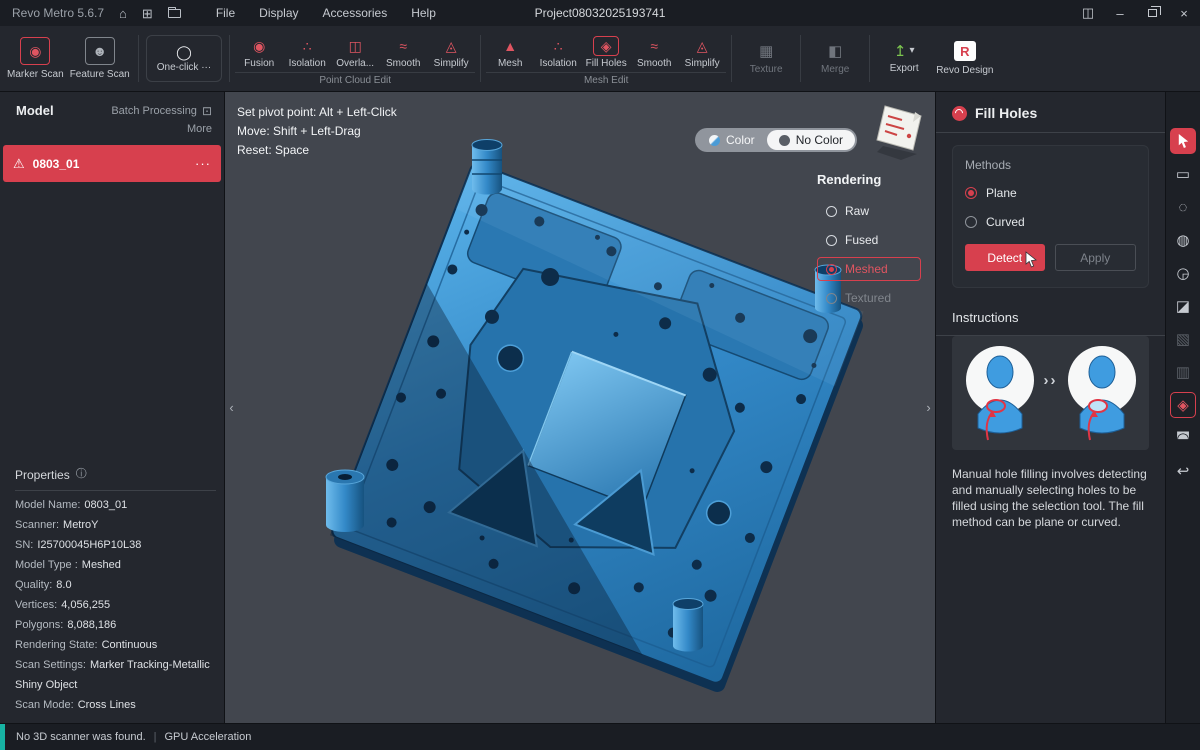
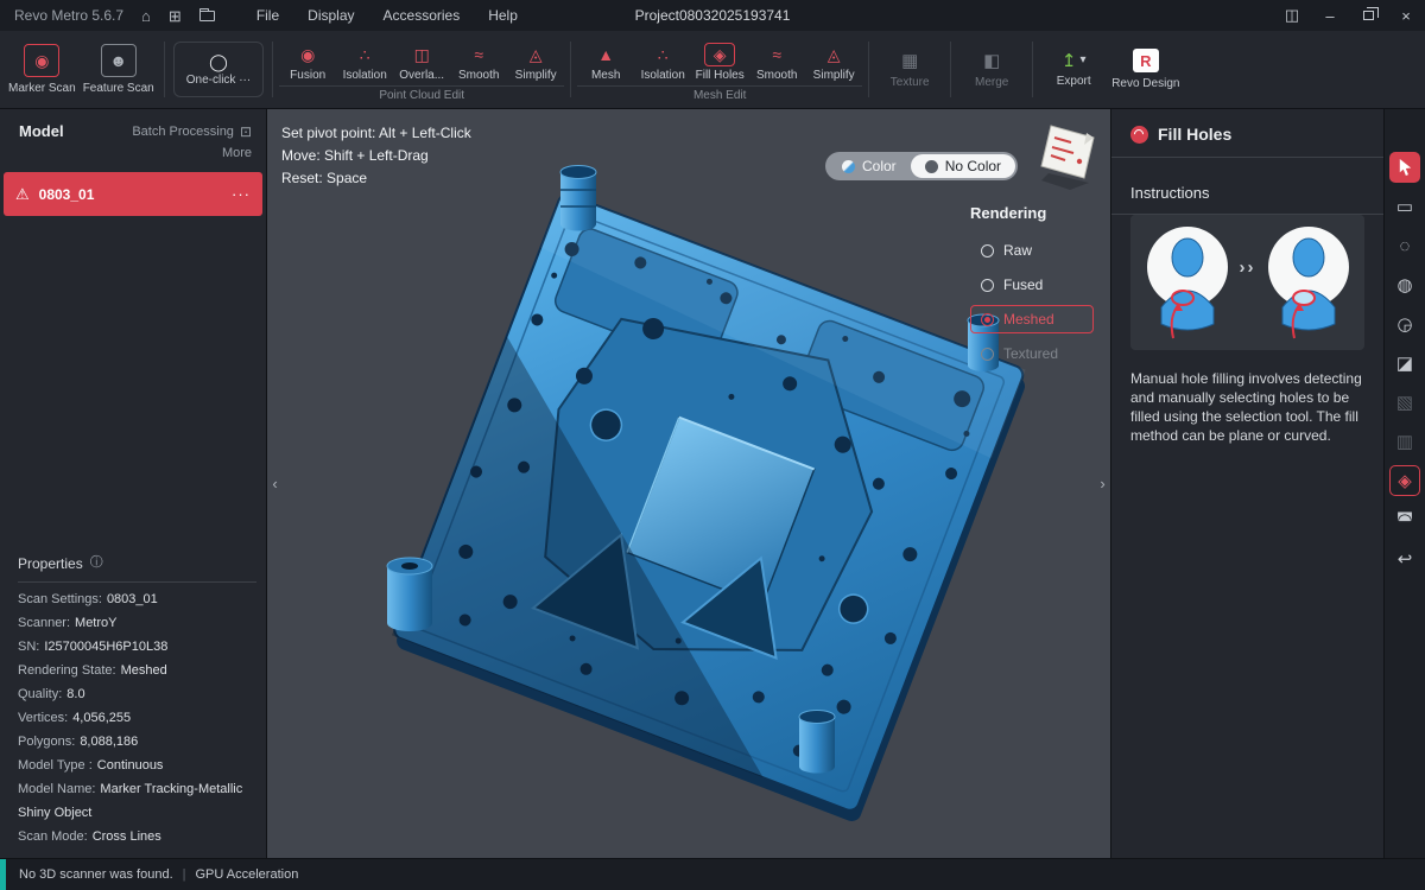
  Revo Metro 5.6.7
  ⌂
  ⊞
  File
  Display
  Accessories
  Help
  Project08032025193741
  ◫
  –
  ×
  ◉
  Marker Scan
  ☻
  Feature Scan
  ◯
  One-click ···
  ◉
  Fusion
  ∴
  Isolation
  ◫
  Overla...
  ≈
  Smooth
  ◬
  Simplify
  Point Cloud Edit
  ▲
  Mesh
  ∴
  Isolation
  ◈
  Fill Holes
  ≈
  Smooth
  ◬
  Simplify
  Mesh Edit
  ▦
  Texture
  ◧
  Merge
  ↥
  ▾
  Export
  R
  Revo Design
  Model
  Batch Processing
  ⊡
  More
  ⚠
  0803_01
  ···
  Properties
  ⓘ
- Model Name: 0803_01
+ Scan Settings: 0803_01
  Scanner: MetroY
  SN: I25700045H6P10L38
- Model Type : Meshed
+ Rendering State: Meshed
  Quality: 8.0
  Vertices: 4,056,255
  Polygons: 8,088,186
- Rendering State: Continuous
+ Model Type : Continuous
- Scan Settings: Marker Tracking-Metallic Shiny Object
+ Model Name: Marker Tracking-Metallic Shiny Object
  Scan Mode: Cross Lines
  Set pivot point: Alt + Left-Click
  Move: Shift + Left-Drag
  Reset: Space
  Color
  No Color
  Rendering
  Raw
  Fused
  Meshed
  Textured
  ‹
  ›
  Fill Holes
- Methods
- Plane
- Curved
- Detect
- Apply
  Instructions
  ››
  Manual hole filling involves detecting and manually selecting holes to be filled using the selection tool. The fill method can be plane or curved.
  ▭
  ◌
  ◍
  ◶
  ◪
  ▧
  ▥
  ◈
  ◚
  ↩
  No 3D scanner was found.
  |
  GPU Acceleration
